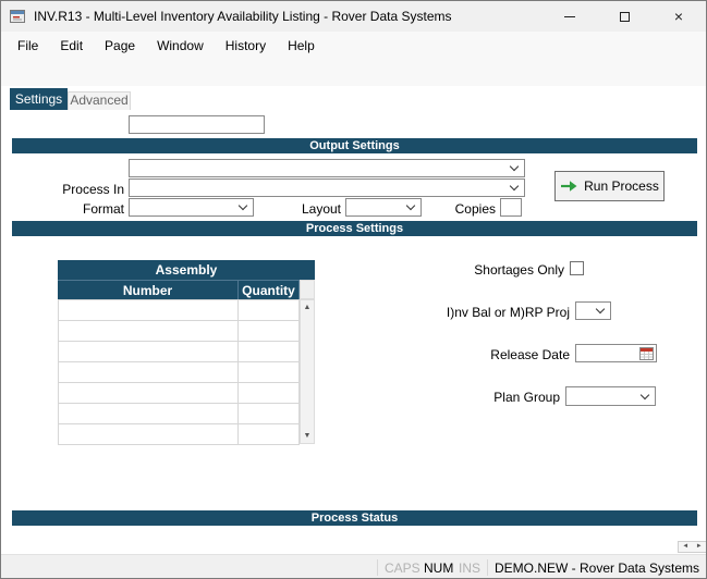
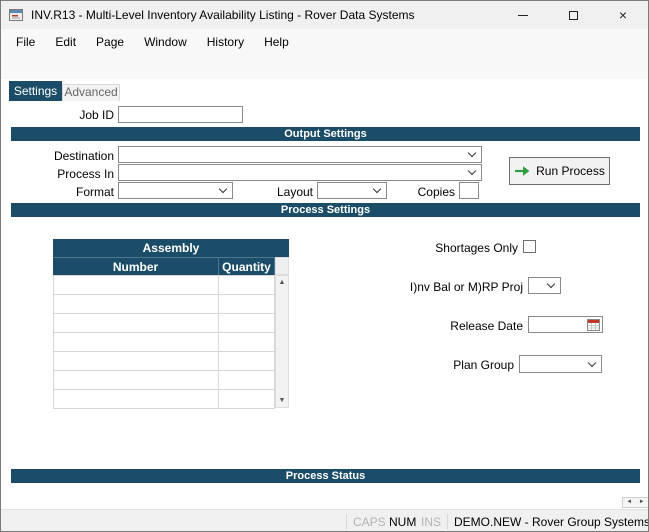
  INV.R13 - Multi-Level Inventory Availability Listing - Rover Data Systems
  ×
  File
  Edit
  Page
  Window
  History
  Help
  Settings
  Advanced
+ Job ID
  Output Settings
+ Destination
  Process In
  Format
  Layout
  Copies
  Run Process
  Process Settings
  Assembly
  Number
  Quantity
  Shortages Only
  I)nv Bal or M)RP Proj
  Release Date
  Plan Group
  Process Status
  CAPS
  NUM
  INS
- DEMO.NEW - Rover Data Systems
+ DEMO.NEW - Rover Group Systems
